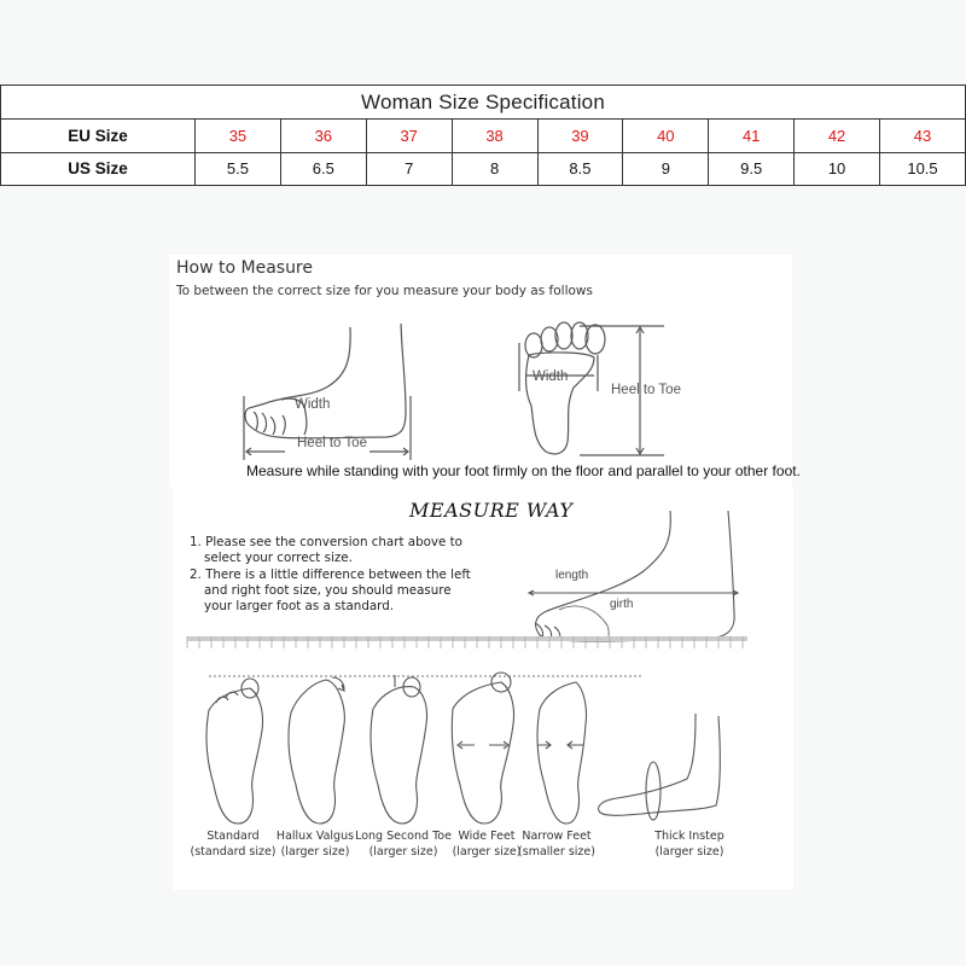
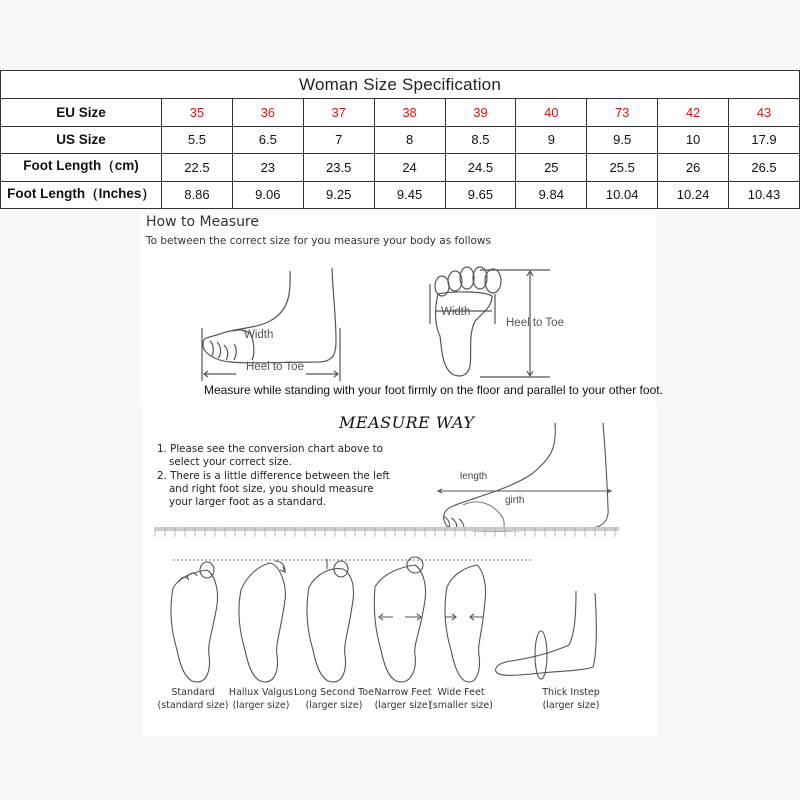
  Woman Size Specification
- EU Size	35	36	37	38	39	40	41	42	43
+ EU Size	35	36	37	38	39	40	73	42	43
- US Size	5.5	6.5	7	8	8.5	9	9.5	10	10.5
+ US Size	5.5	6.5	7	8	8.5	9	9.5	10	17.9
+ Foot Length（cm)	22.5	23	23.5	24	24.5	25	25.5	26	26.5
+ Foot Length（Inches）	8.86	9.06	9.25	9.45	9.65	9.84	10.04	10.24	10.43
  How to Measure
  To between the correct size for you measure your body as follows
  Width
  Heel to Toe
  Width
  Heel to Toe
  Measure while standing with your foot firmly on the floor and parallel to your other foot.
  MEASURE WAY
  1. Please see the conversion chart above to
  select your correct size.
  2. There is a little difference between the left
  and right foot size, you should measure
  your larger foot as a standard.
  length
  girth
  Standard
  (standard size)
  Hallux Valgus
  (larger size)
  Long Second Toe
  (larger size)
- Wide Feet
+ Narrow Feet
  (larger size)
- Narrow Feet
+ Wide Feet
  (smaller size)
  Thick Instep
  (larger size)
